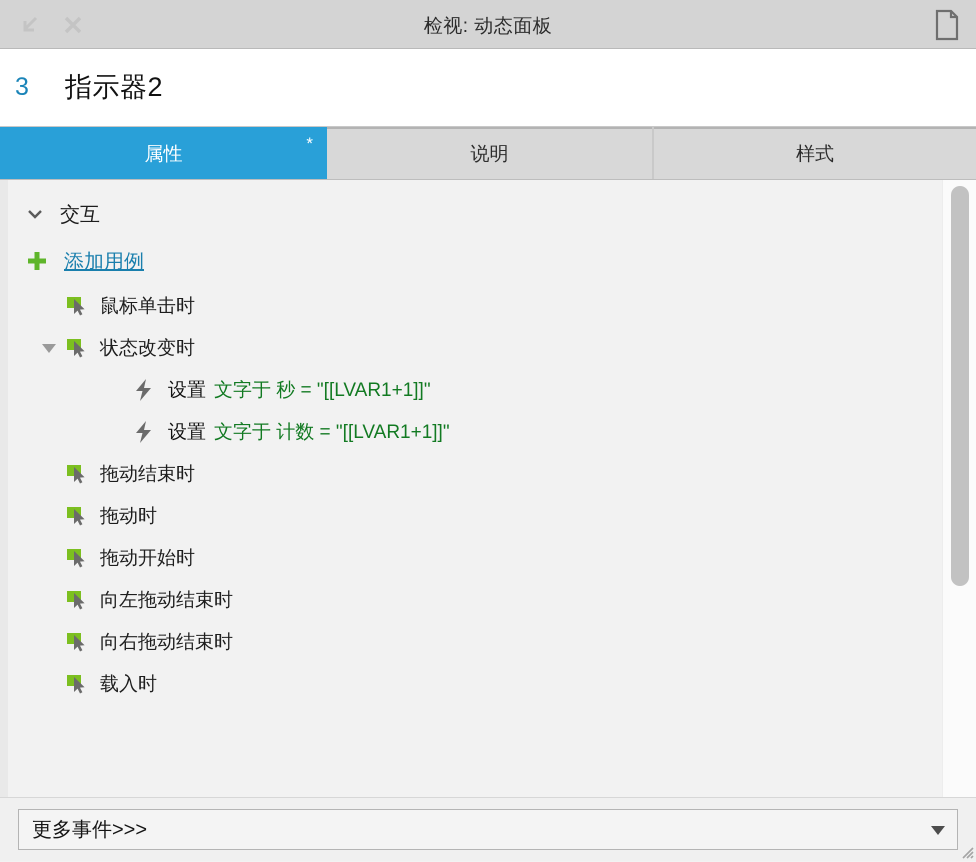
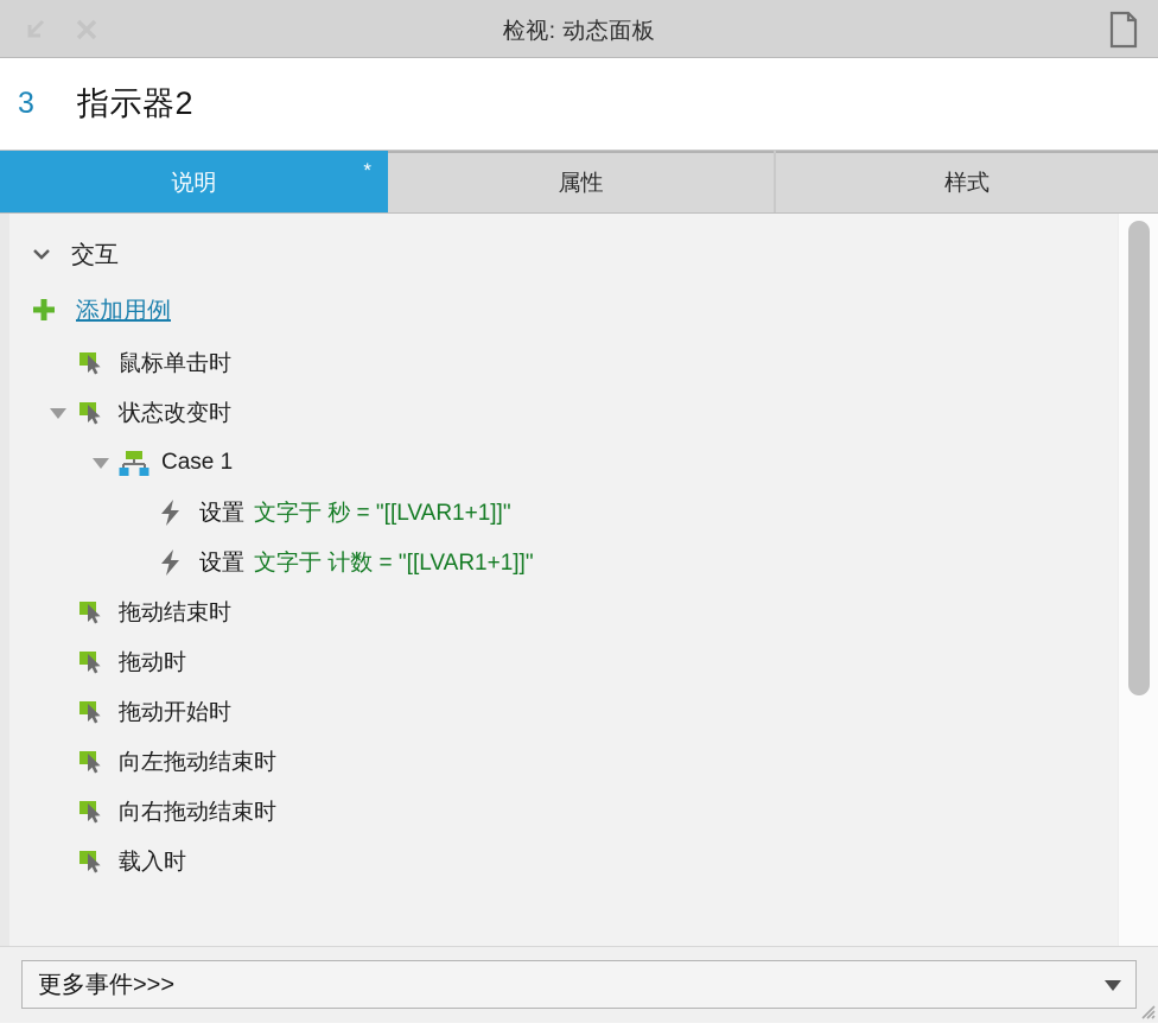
  检视: 动态面板
  3
  指示器2
- 属性
+ 说明
  *
- 说明
+ 属性
  样式
  交互
  添加用例
  鼠标单击时
  状态改变时
+ Case 1
  设置
  文字于 秒 = "[[LVAR1+1]]"
  设置
  文字于 计数 = "[[LVAR1+1]]"
  拖动结束时
  拖动时
  拖动开始时
  向左拖动结束时
  向右拖动结束时
  载入时
  更多事件>>>
